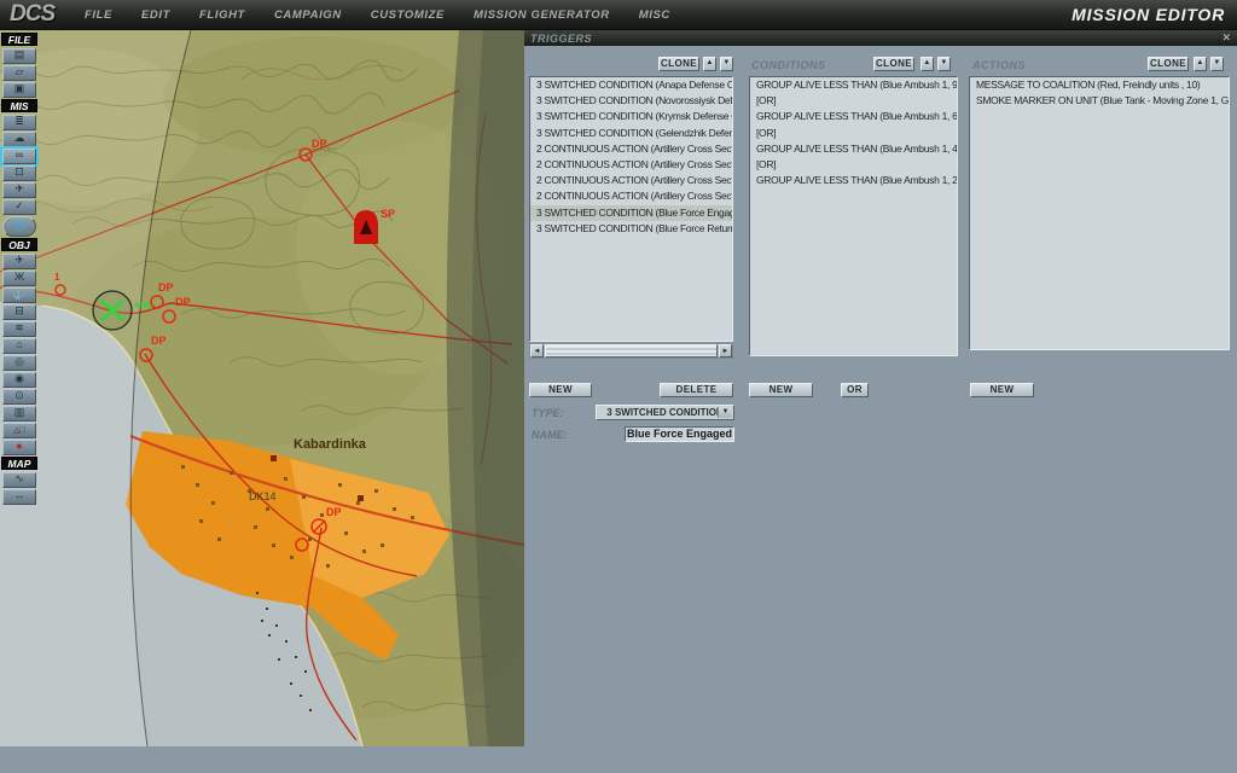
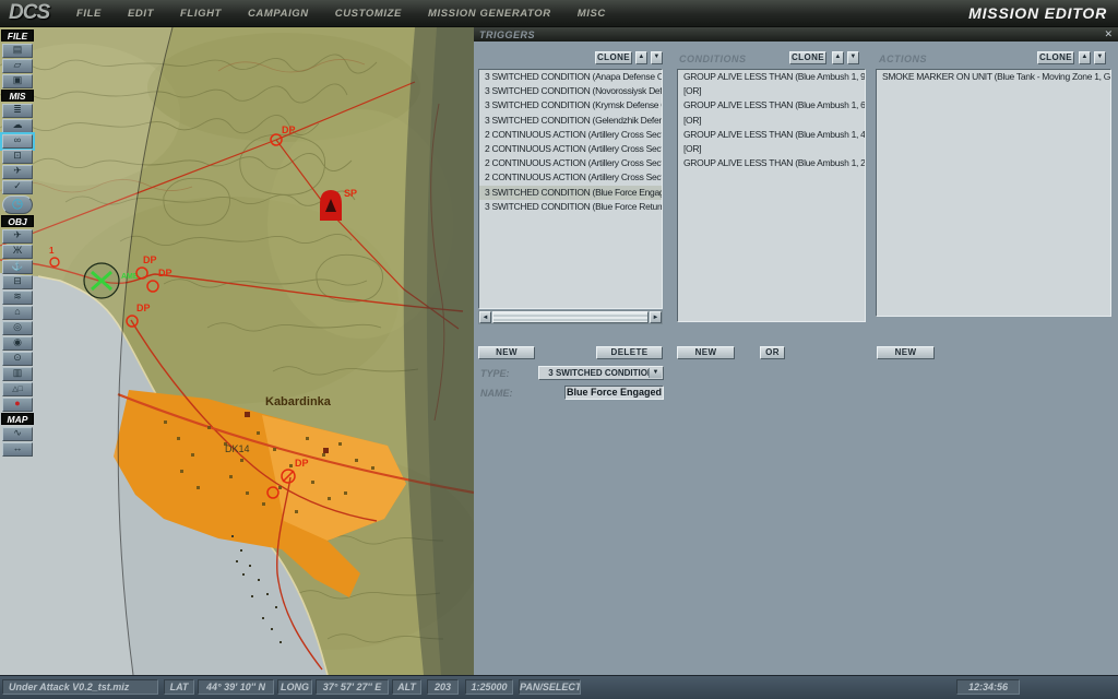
  DCS
  FILE
  EDIT
  FLIGHT
  CAMPAIGN
  CUSTOMIZE
  MISSION GENERATOR
  MISC
  MISSION EDITOR
  DP
  1
  DP
  DP
  DP
  SP
  DP
  Kabardinka
  DK14
  FILE
  ▤
  ▱
  ▣
  MIS
  ≣
  ☁
  ∞
  ⊡
  ✈
  ✓
  ◷
  OBJ
  ✈
  Ж
  ⚓
  ⊟
  ≋
  ⌂
  ◎
  ◉
  ⊙
  ▥
  ●
  MAP
  ∿
  ↔
  TRIGGERS
  ✕
  CLONE
  3 SWITCHED CONDITION (Anapa Defense O
  3 SWITCHED CONDITION (Novorossiysk Def
  3 SWITCHED CONDITION (Krymsk Defense
  3 SWITCHED CONDITION (Gelendzhik Defen
  2 CONTINUOUS ACTION (Artillery Cross Sec
  2 CONTINUOUS ACTION (Artillery Cross Sec
  2 CONTINUOUS ACTION (Artillery Cross Sec
  2 CONTINUOUS ACTION (Artillery Cross Sec
  3 SWITCHED CONDITION (Blue Force Enga
  3 SWITCHED CONDITION (Blue Force Retur
  NEW
  DELETE
  TYPE:
  3 SWITCHED CONDITIO
  NAME:
  Blue Force Engaged
  CONDITIONS
  CLONE
  GROUP ALIVE LESS THAN (Blue Ambush 1, 9
  [OR]
  GROUP ALIVE LESS THAN (Blue Ambush 1, 6
  [OR]
  GROUP ALIVE LESS THAN (Blue Ambush 1, 4
  [OR]
  GROUP ALIVE LESS THAN (Blue Ambush 1, 2
  NEW
  OR
  ACTIONS
  CLONE
- MESSAGE TO COALITION (Red, Freindly units , 10)
  SMOKE MARKER ON UNIT (Blue Tank - Moving Zone 1, G
  NEW
+ Under Attack V0.2_tst.miz
+ LAT
+ 44° 39' 10'' N
+ LONG
+ 37° 57' 27'' E
+ ALT
+ 203
+ 1:25000
+ PAN/SELECT
+ 12:34:56
